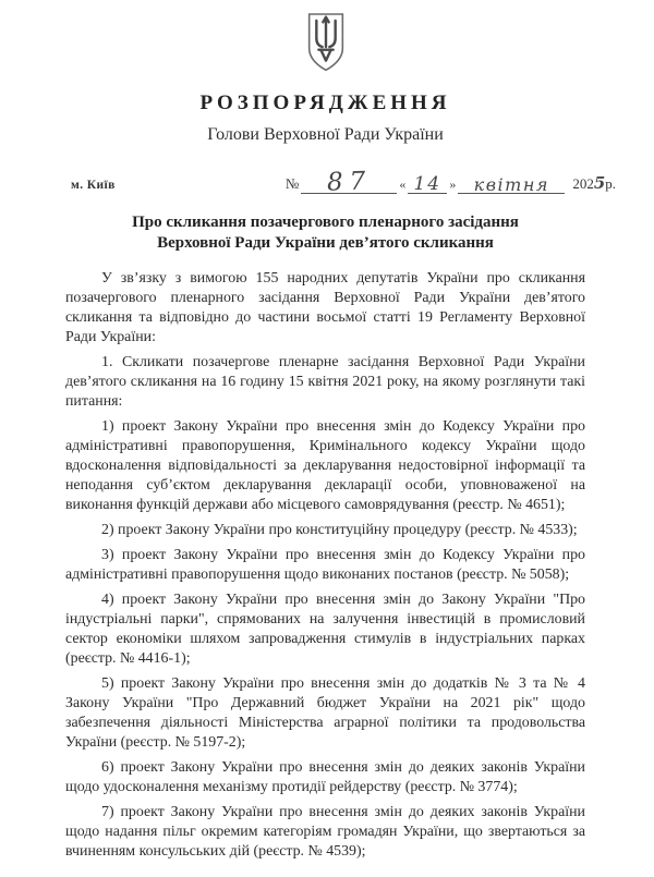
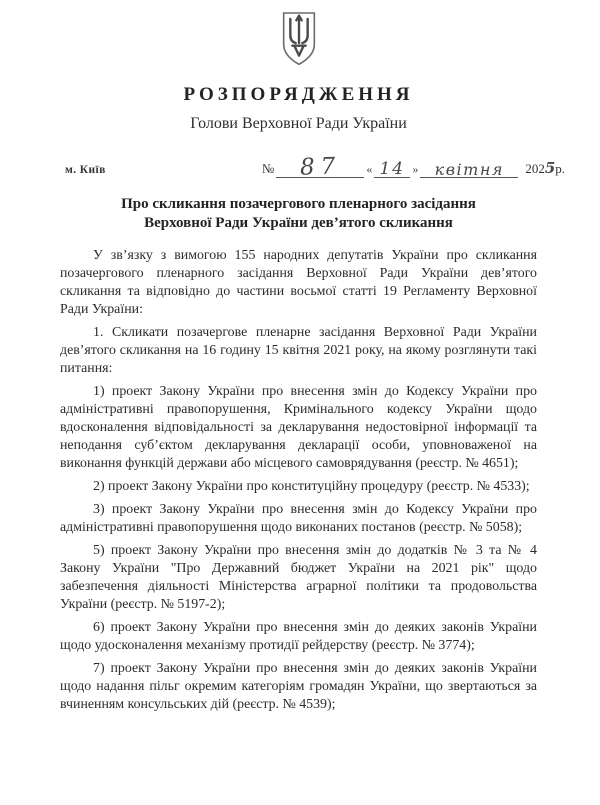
  РОЗПОРЯДЖЕННЯ
  Голови Верховної Ради України
  м. Київ
  №
  «
  14
  »
  квітня
  2025р.
  Про скликання позачергового пленарного засідання
  Верховної Ради України дев’ятого скликання
  У зв’язку з вимогою 155 народних депутатів України про скликання позачергового пленарного засідання Верховної Ради України дев’ятого скликання та відповідно до частини восьмої статті 19 Регламенту Верховної Ради України:
  1. Скликати позачергове пленарне засідання Верховної Ради України дев’ятого скликання на 16 годину 15 квітня 2021 року, на якому розглянути такі питання:
  1) проект Закону України про внесення змін до Кодексу України про адміністративні правопорушення, Кримінального кодексу України щодо вдосконалення відповідальності за декларування недостовірної інформації та неподання суб’єктом декларування декларації особи, уповноваженої на виконання функцій держави або місцевого самоврядування (реєстр. № 4651);
  2) проект Закону України про конституційну процедуру (реєстр. № 4533);
  3) проект Закону України про внесення змін до Кодексу України про адміністративні правопорушення щодо виконаних постанов (реєстр. № 5058);
- 4) проект Закону України про внесення змін до Закону України "Про індустріальні парки", спрямованих на залучення інвестицій в промисловий сектор економіки шляхом запровадження стимулів в індустріальних парках (реєстр. № 4416-1);
  5) проект Закону України про внесення змін до додатків № 3 та № 4 Закону України "Про Державний бюджет України на 2021 рік" щодо забезпечення діяльності Міністерства аграрної політики та продовольства України (реєстр. № 5197-2);
  6) проект Закону України про внесення змін до деяких законів України щодо удосконалення механізму протидії рейдерству (реєстр. № 3774);
  7) проект Закону України про внесення змін до деяких законів України щодо надання пільг окремим категоріям громадян України, що звертаються за вчиненням консульських дій (реєстр. № 4539);
